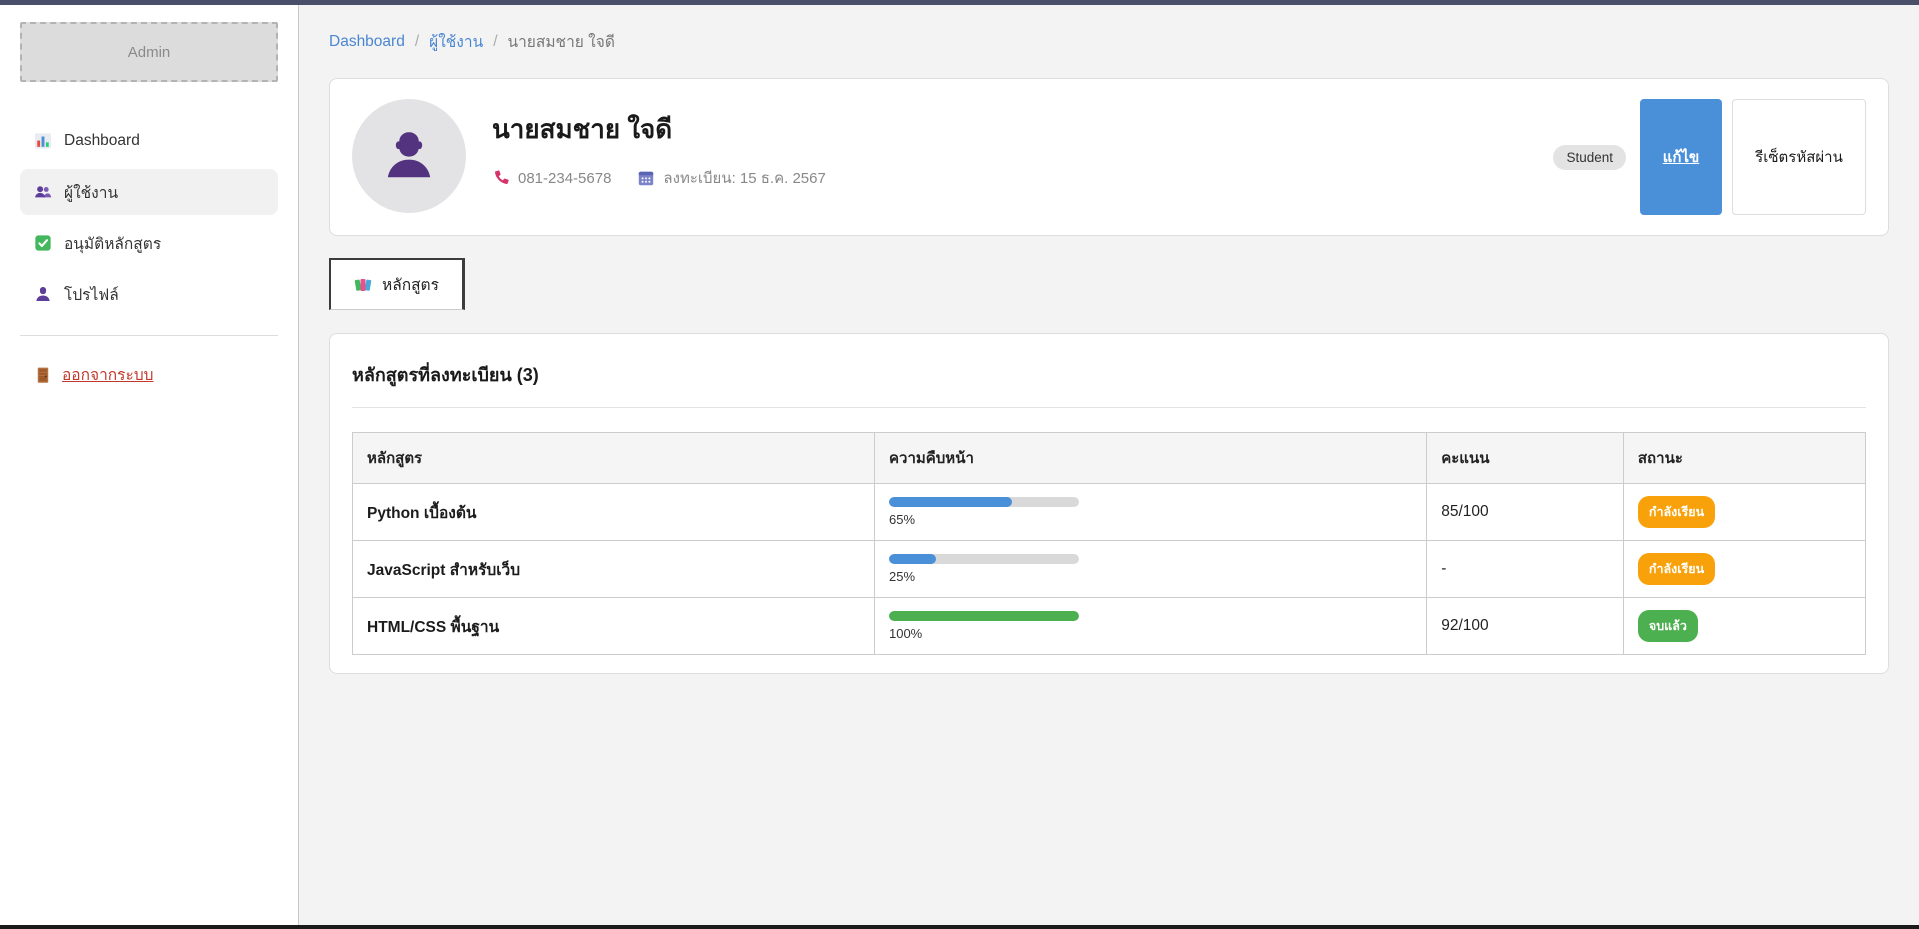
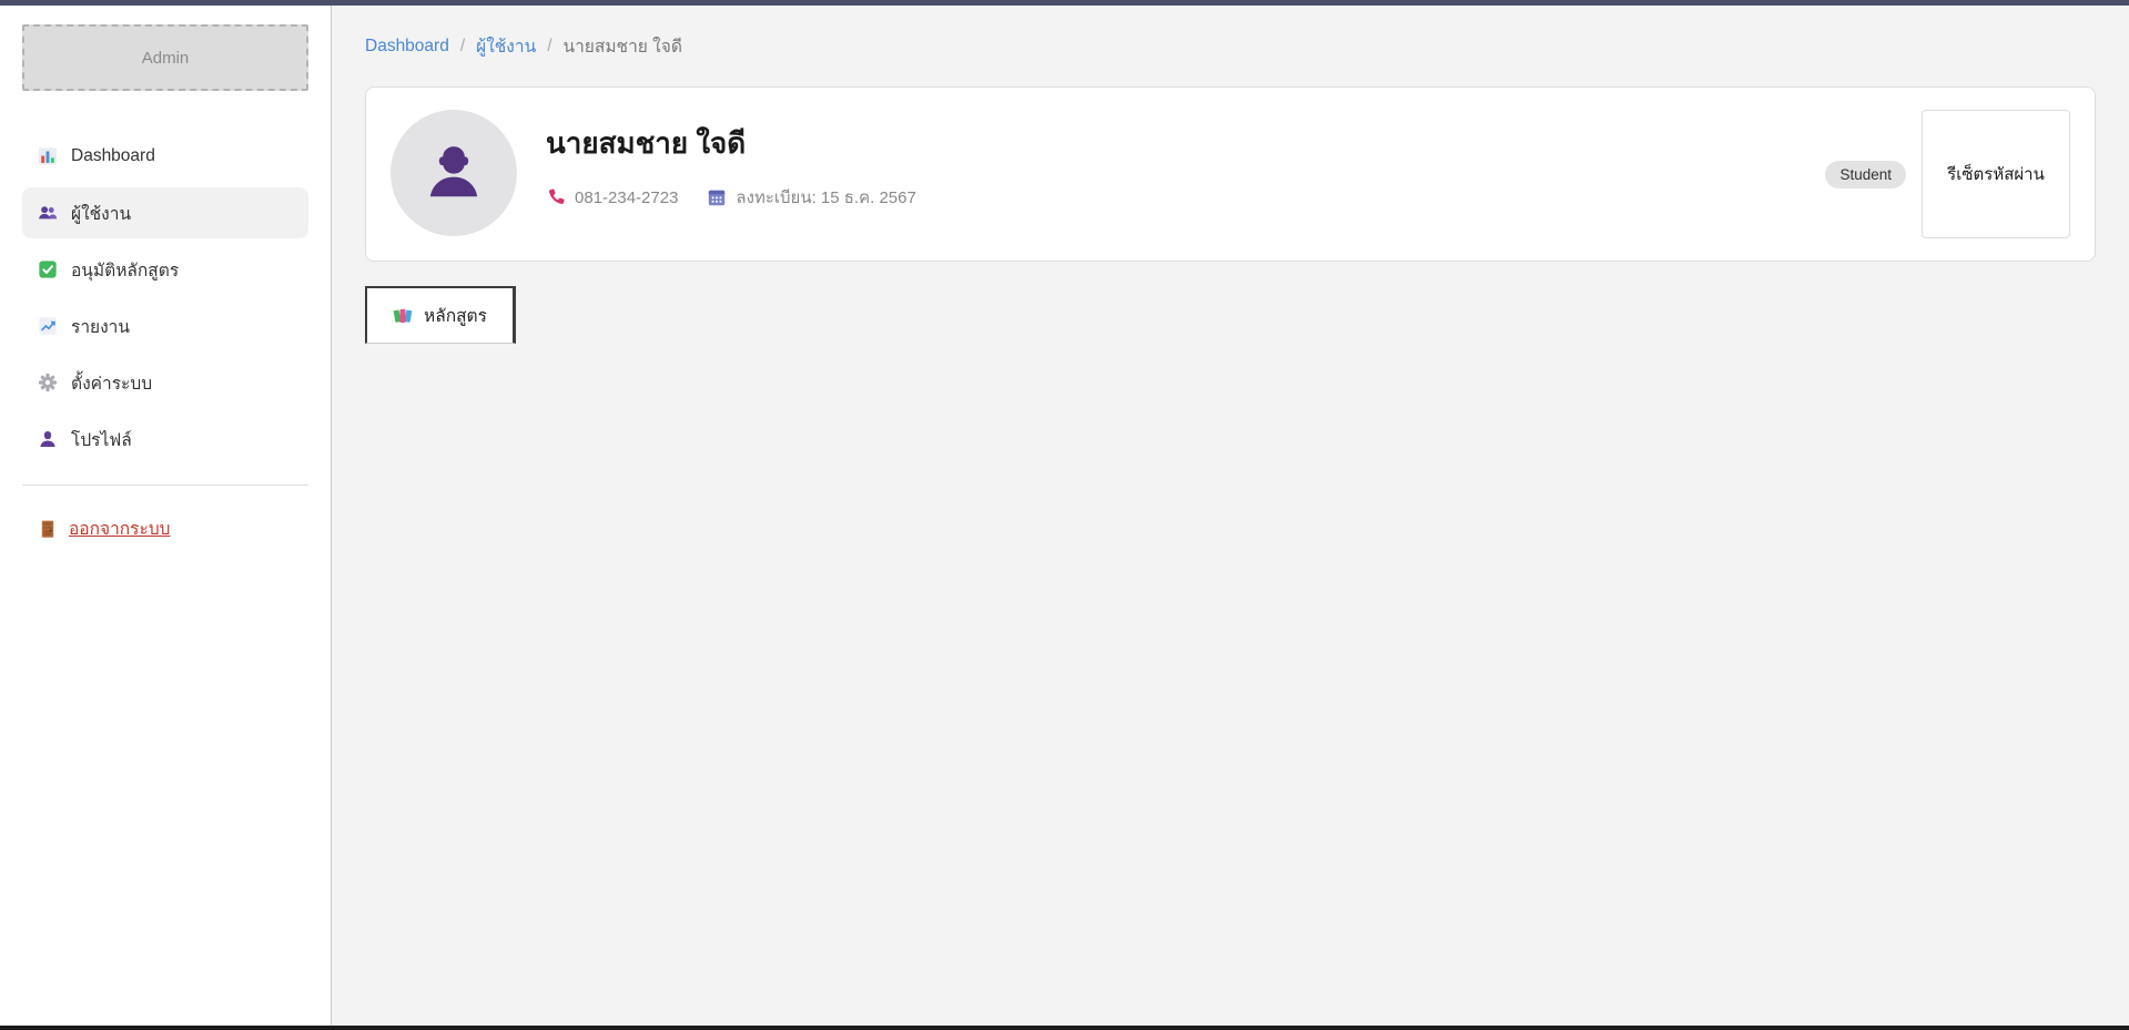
  Admin
  Dashboard
  ผู้ใช้งาน
  อนุมัติหลักสูตร
+ รายงาน
+ ตั้งค่าระบบ
  โปรไฟล์
  ออกจากระบบ
  Dashboard
  /
  ผู้ใช้งาน
  /
  นายสมชาย ใจดี
  นายสมชาย ใจดี
- 081-234-5678
+ 081-234-2723
  ลงทะเบียน: 15 ธ.ค. 2567
  Student
- แก้ไข
  รีเซ็ตรหัสผ่าน
  หลักสูตร
- หลักสูตรที่ลงทะเบียน (3)
- หลักสูตร	ความคืบหน้า	คะแนน	สถานะ
- Python เบื้องต้น	65%	85/100	กำลังเรียน
- JavaScript สำหรับเว็บ	25%	-	กำลังเรียน
- HTML/CSS พื้นฐาน	100%	92/100	จบแล้ว
